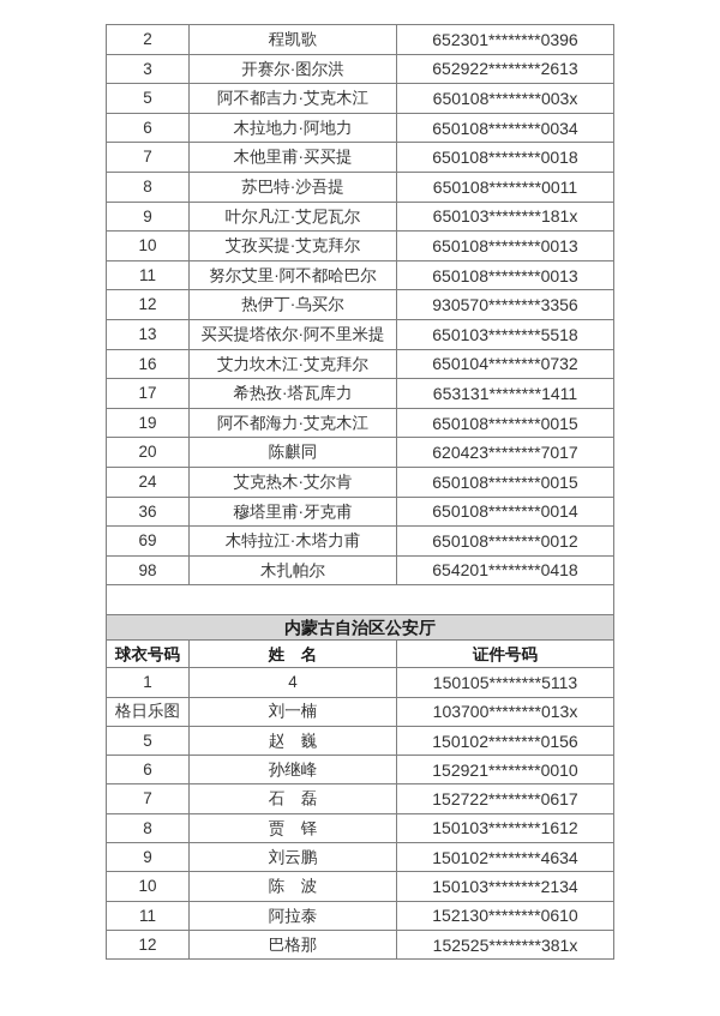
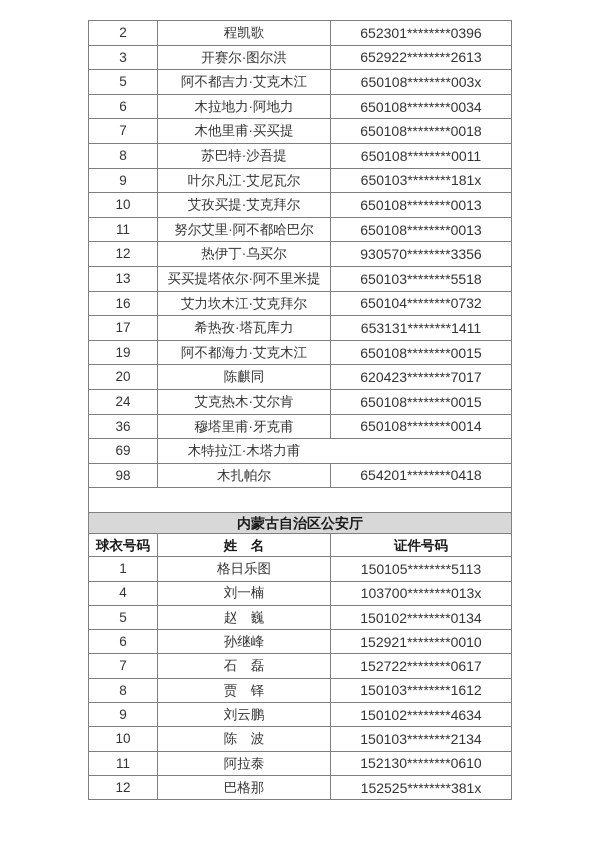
  2
  程凯歌
  652301********0396
  3
  开赛尔·图尔洪
  652922********2613
  5
  阿不都吉力·艾克木江
  650108********003x
  6
  木拉地力·阿地力
  650108********0034
  7
  木他里甫·买买提
  650108********0018
  8
  苏巴特·沙吾提
  650108********0011
  9
  叶尔凡江·艾尼瓦尔
  650103********181x
  10
  艾孜买提·艾克拜尔
  650108********0013
  11
  努尔艾里·阿不都哈巴尔
  650108********0013
  12
  热伊丁·乌买尔
  930570********3356
  13
  买买提塔依尔·阿不里米提
  650103********5518
  16
  艾力坎木江·艾克拜尔
  650104********0732
  17
  希热孜·塔瓦库力
  653131********1411
  19
  阿不都海力·艾克木江
  650108********0015
  20
  陈麒同
  620423********7017
  24
  艾克热木·艾尔肯
  650108********0015
  36
  穆塔里甫·牙克甫
  650108********0014
  69
  木特拉江·木塔力甫
- 650108********0012
  98
  木扎帕尔
  654201********0418
  内蒙古自治区公安厅
  球衣号码
  姓 名
  证件号码
  1
- 4
+ 格日乐图
  150105********5113
- 格日乐图
+ 4
  刘一楠
  103700********013x
  5
  赵 巍
- 150102********0156
+ 150102********0134
  6
  孙继峰
  152921********0010
  7
  石 磊
  152722********0617
  8
  贾 铎
  150103********1612
  9
  刘云鹏
  150102********4634
  10
  陈 波
  150103********2134
  11
  阿拉泰
  152130********0610
  12
  巴格那
  152525********381x
